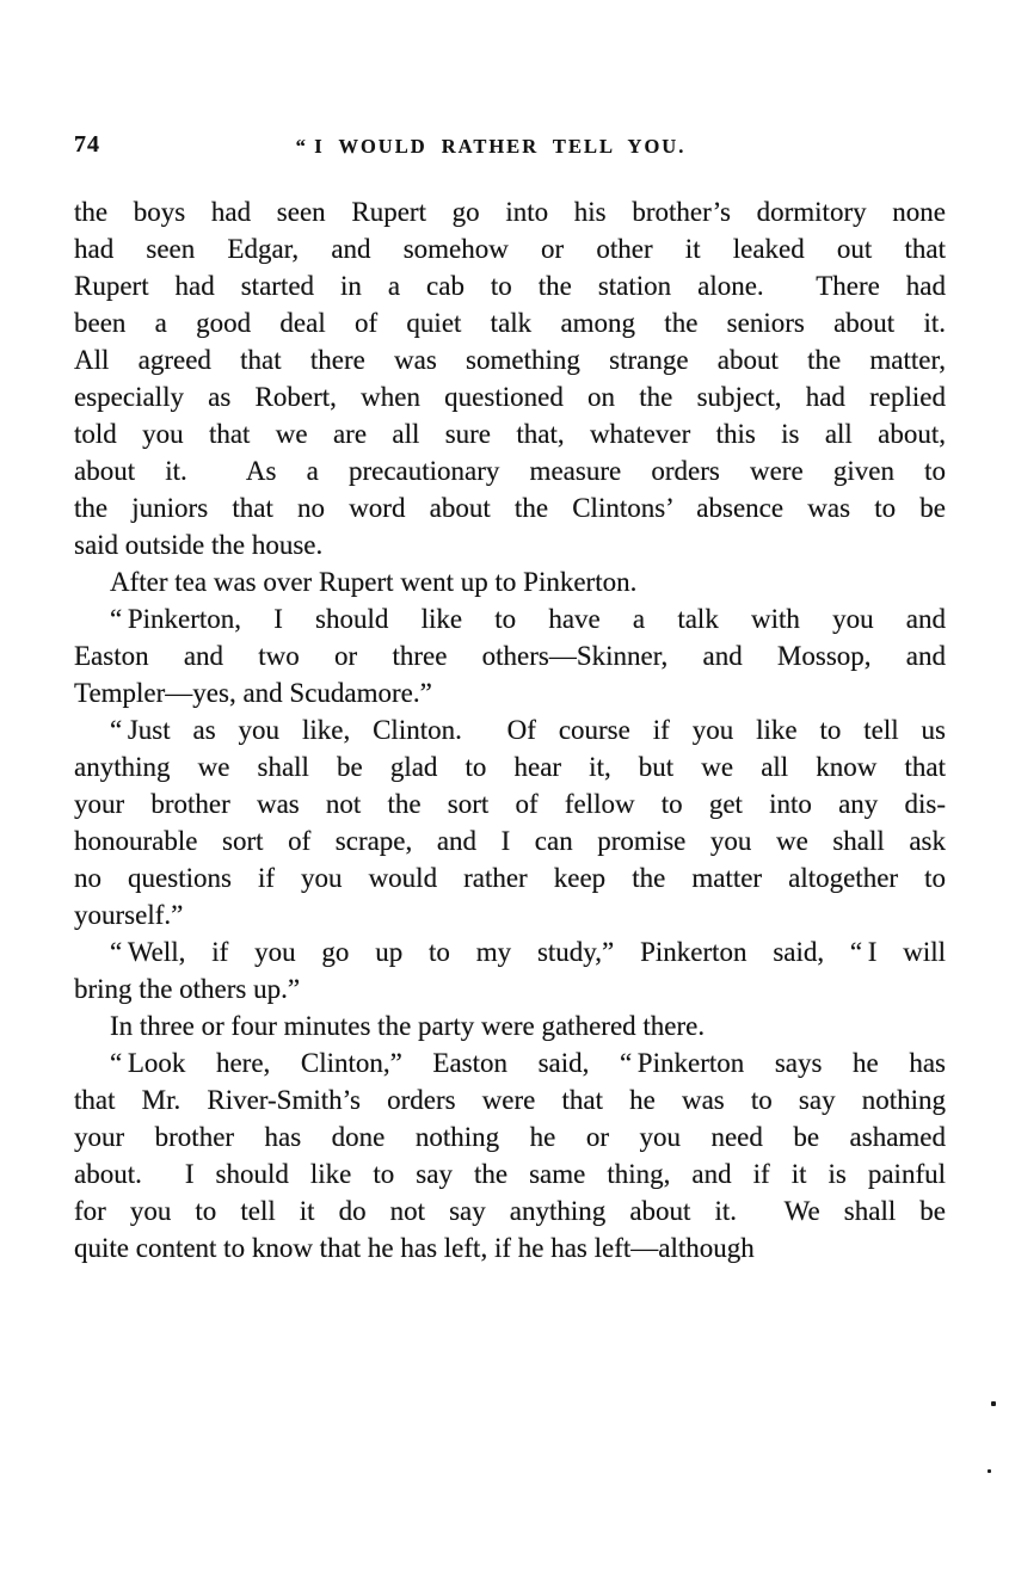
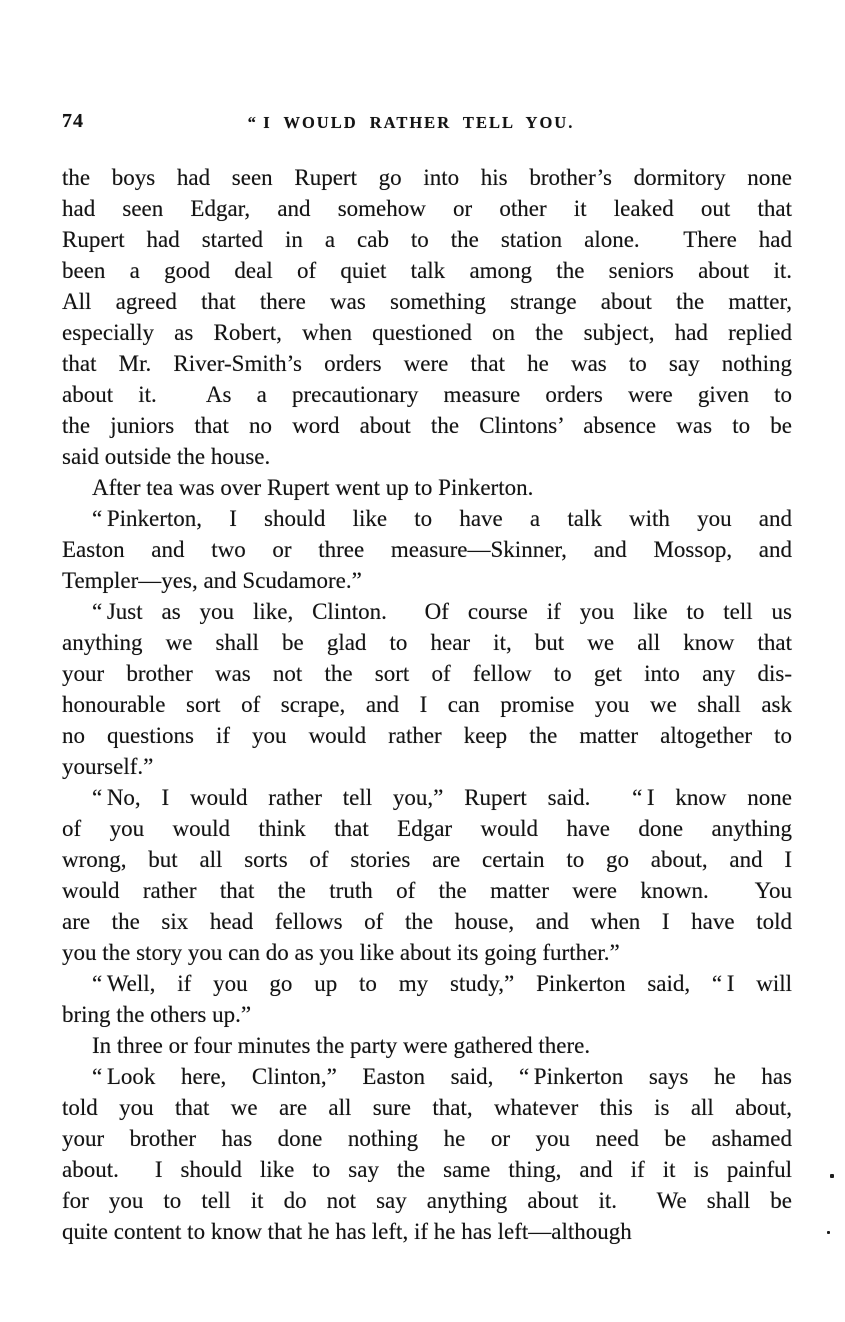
  74
  “ I WOULD RATHER TELL YOU.
  the boys had seen Rupert go into his brother’s dormitory none
  had seen Edgar, and somehow or other it leaked out that
  Rupert had started in a cab to the station alone. There had
  been a good deal of quiet talk among the seniors about it.
  All agreed that there was something strange about the matter,
  especially as Robert, when questioned on the subject, had replied
- told you that we are all sure that, whatever this is all about,
+ that Mr. River-Smith’s orders were that he was to say nothing
  about it. As a precautionary measure orders were given to
  the juniors that no word about the Clintons’ absence was to be
  said outside the house.
  After tea was over Rupert went up to Pinkerton.
  “ Pinkerton, I should like to have a talk with you and
- Easton and two or three others—Skinner, and Mossop, and
+ Easton and two or three measure—Skinner, and Mossop, and
  Templer—yes, and Scudamore.”
  “ Just as you like, Clinton. Of course if you like to tell us
  anything we shall be glad to hear it, but we all know that
  your brother was not the sort of fellow to get into any dis-
  honourable sort of scrape, and I can promise you we shall ask
  no questions if you would rather keep the matter altogether to
  yourself.”
+ “ No, I would rather tell you,” Rupert said. “ I know none
+ of you would think that Edgar would have done anything
+ wrong, but all sorts of stories are certain to go about, and I
+ would rather that the truth of the matter were known. You
+ are the six head fellows of the house, and when I have told
+ you the story you can do as you like about its going further.”
  “ Well, if you go up to my study,” Pinkerton said, “ I will
  bring the others up.”
  In three or four minutes the party were gathered there.
  “ Look here, Clinton,” Easton said, “ Pinkerton says he has
- that Mr. River-Smith’s orders were that he was to say nothing
+ told you that we are all sure that, whatever this is all about,
  your brother has done nothing he or you need be ashamed
  about. I should like to say the same thing, and if it is painful
  for you to tell it do not say anything about it. We shall be
  quite content to know that he has left, if he has left—although
